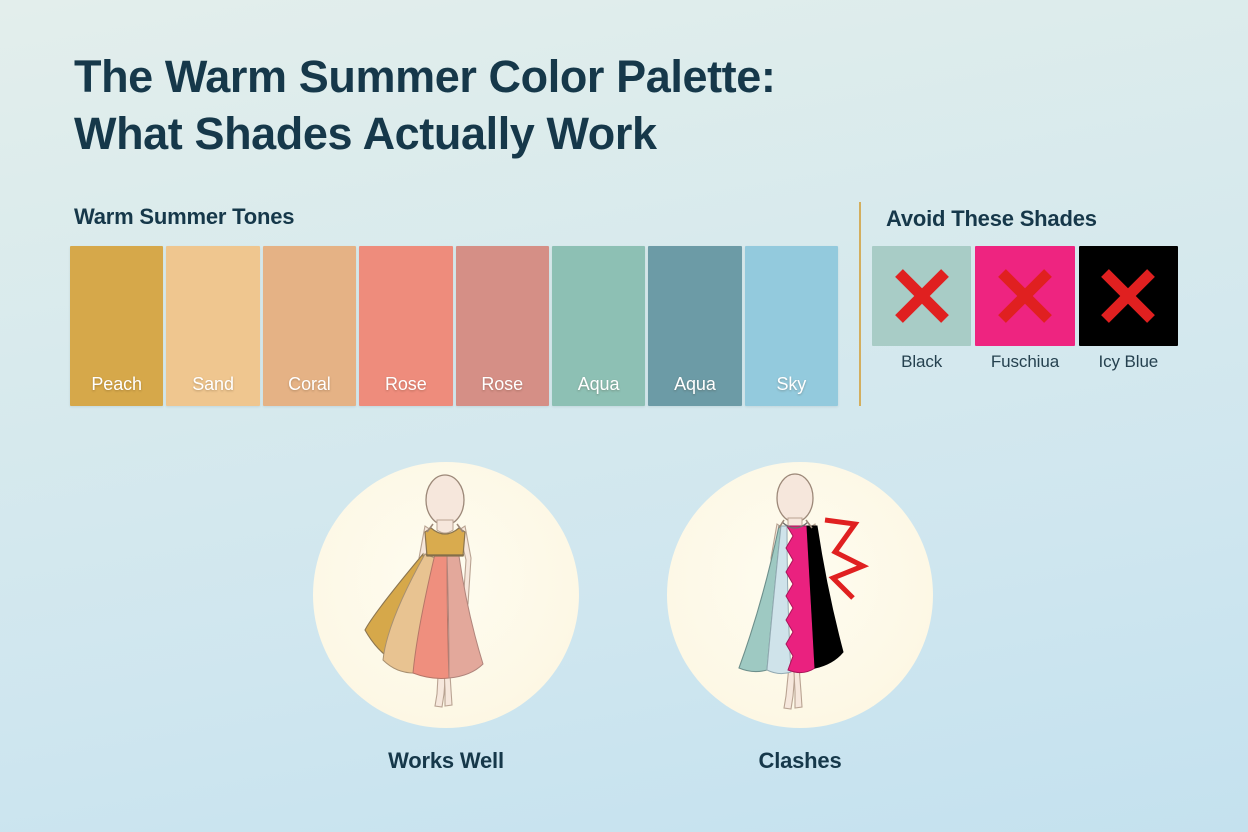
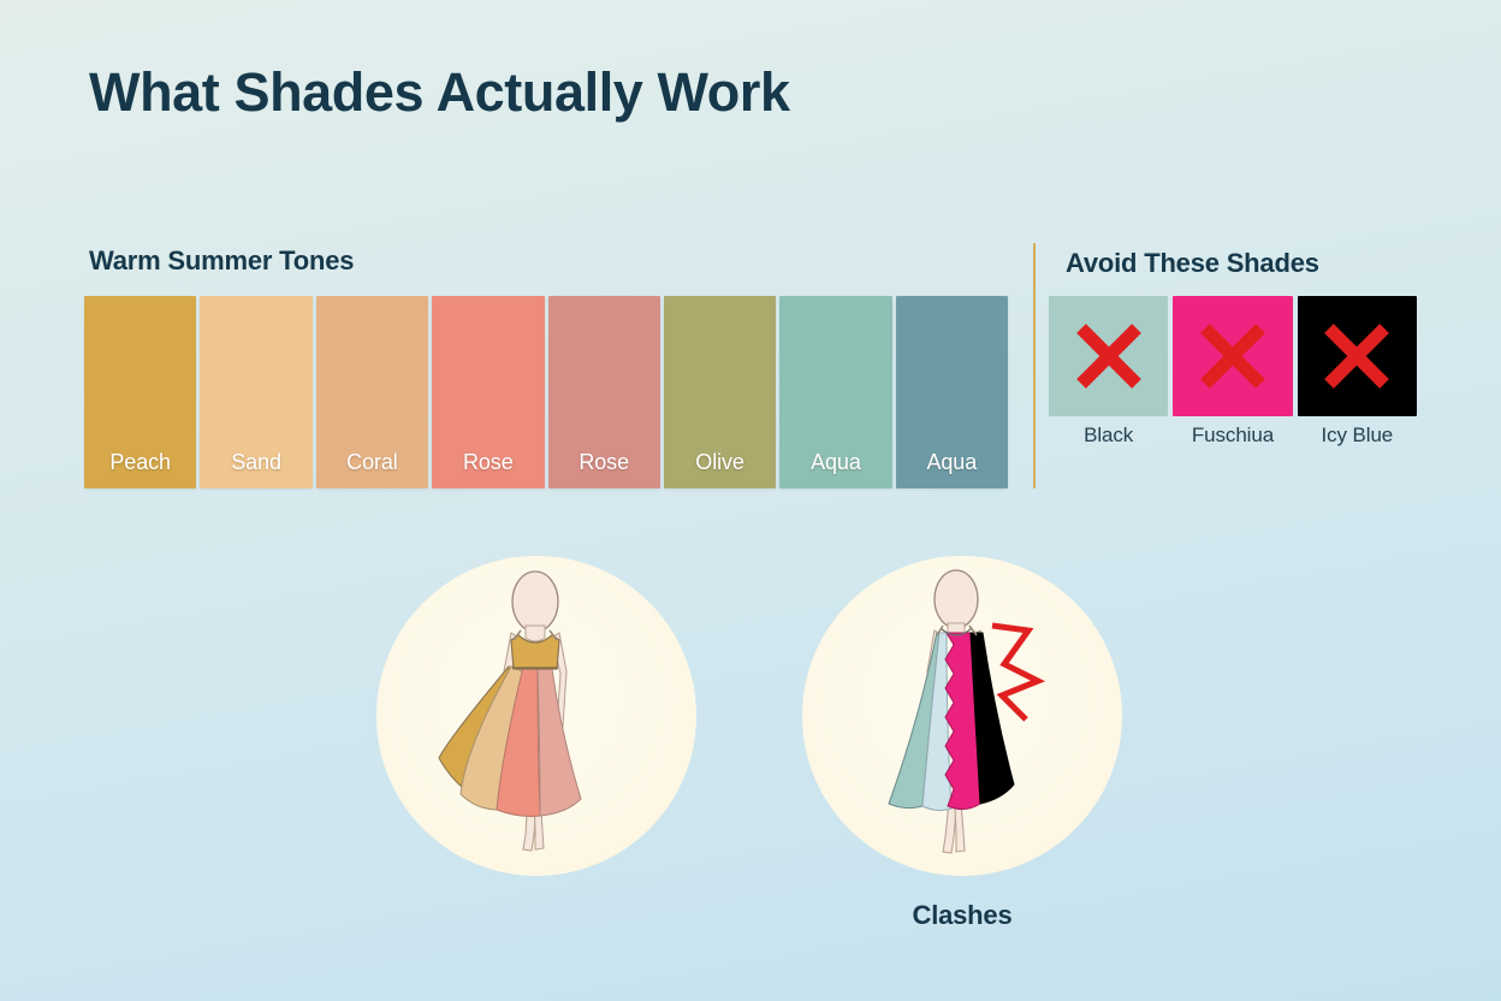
- The Warm Summer Color Palette:
  What Shades Actually Work
  Warm Summer Tones
  Peach
  Sand
  Coral
  Rose
  Rose
+ Olive
  Aqua
  Aqua
- Sky
  Avoid These Shades
  Black
  Fuschiua
  Icy Blue
- Works Well
  Clashes
